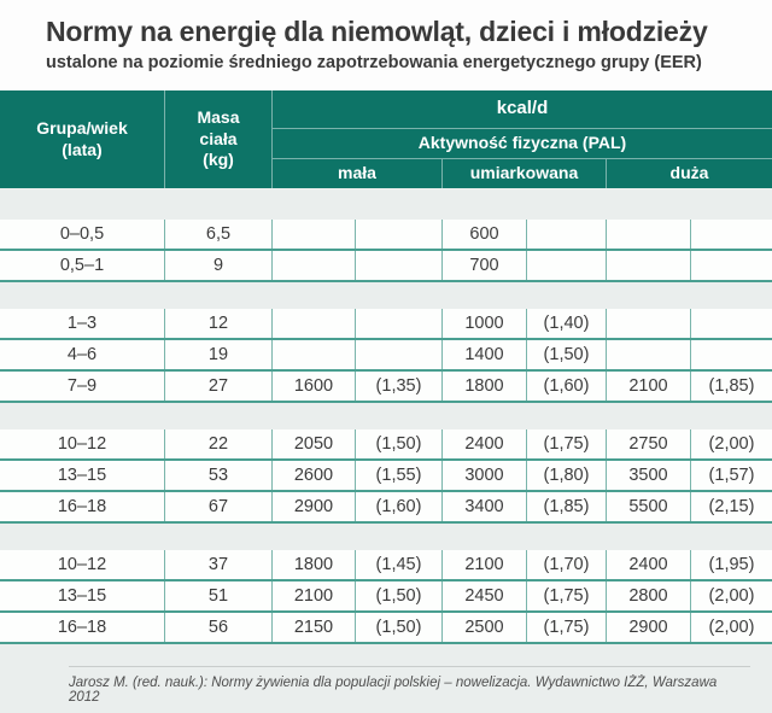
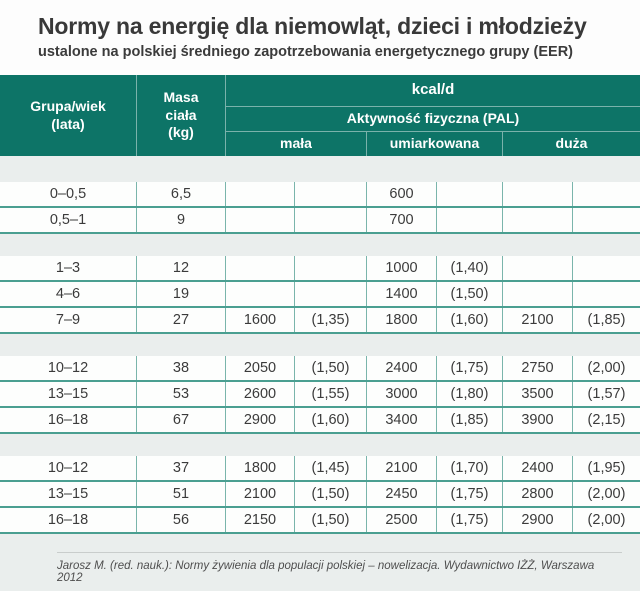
  Normy na energię dla niemowląt, dzieci i młodzieży
- ustalone na poziomie średniego zapotrzebowania energetycznego grupy (EER)
+ ustalone na polskiej średniego zapotrzebowania energetycznego grupy (EER)
  Grupa/wiek
  (lata)
  Masa
  ciała
  (kg)
  kcal/d
  Aktywność fizyczna (PAL)
  mała
  umiarkowana
  duża
  0–0,5
  6,5
  600
  0,5–1
  9
  700
  1–3
  12
  1000
  (1,40)
  4–6
  19
  1400
  (1,50)
  7–9
  27
  1600
  (1,35)
  1800
  (1,60)
  2100
  (1,85)
  10–12
- 22
+ 38
  2050
  (1,50)
  2400
  (1,75)
  2750
  (2,00)
  13–15
  53
  2600
  (1,55)
  3000
  (1,80)
  3500
  (1,57)
  16–18
  67
  2900
  (1,60)
  3400
  (1,85)
- 5500
+ 3900
  (2,15)
  10–12
  37
  1800
  (1,45)
  2100
  (1,70)
  2400
  (1,95)
  13–15
  51
  2100
  (1,50)
  2450
  (1,75)
  2800
  (2,00)
  16–18
  56
  2150
  (1,50)
  2500
  (1,75)
  2900
  (2,00)
  Jarosz M. (red. nauk.): Normy żywienia dla populacji polskiej – nowelizacja. Wydawnictwo IŻŻ, Warszawa 2012
